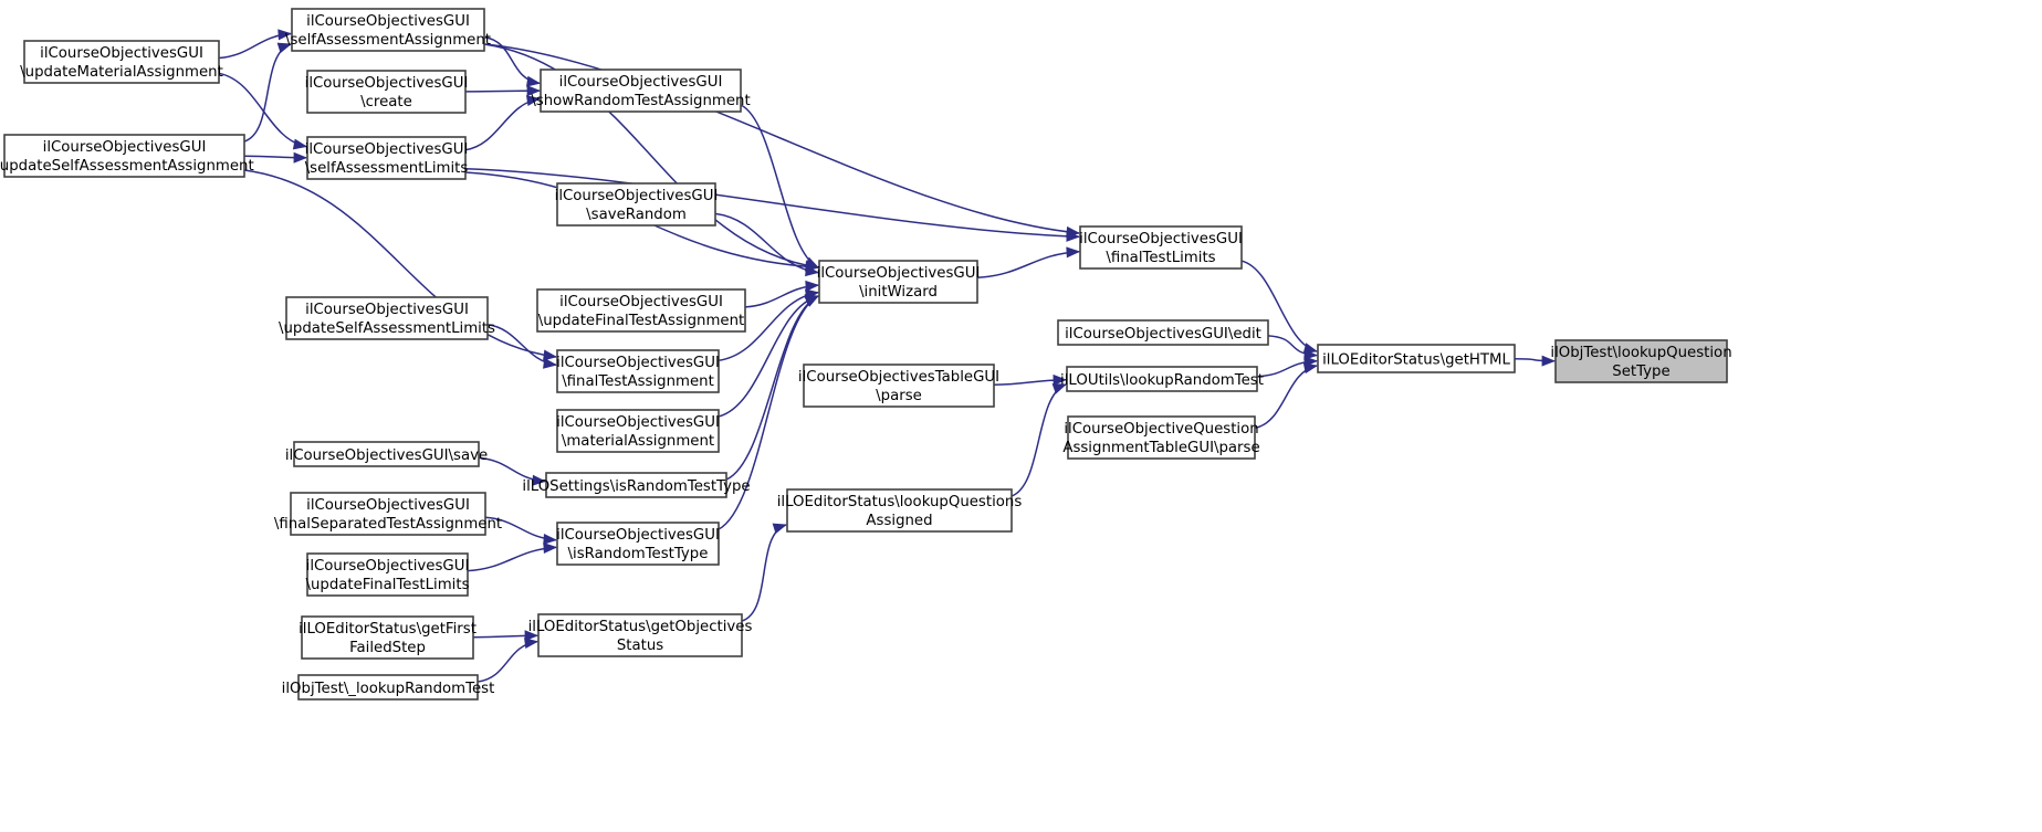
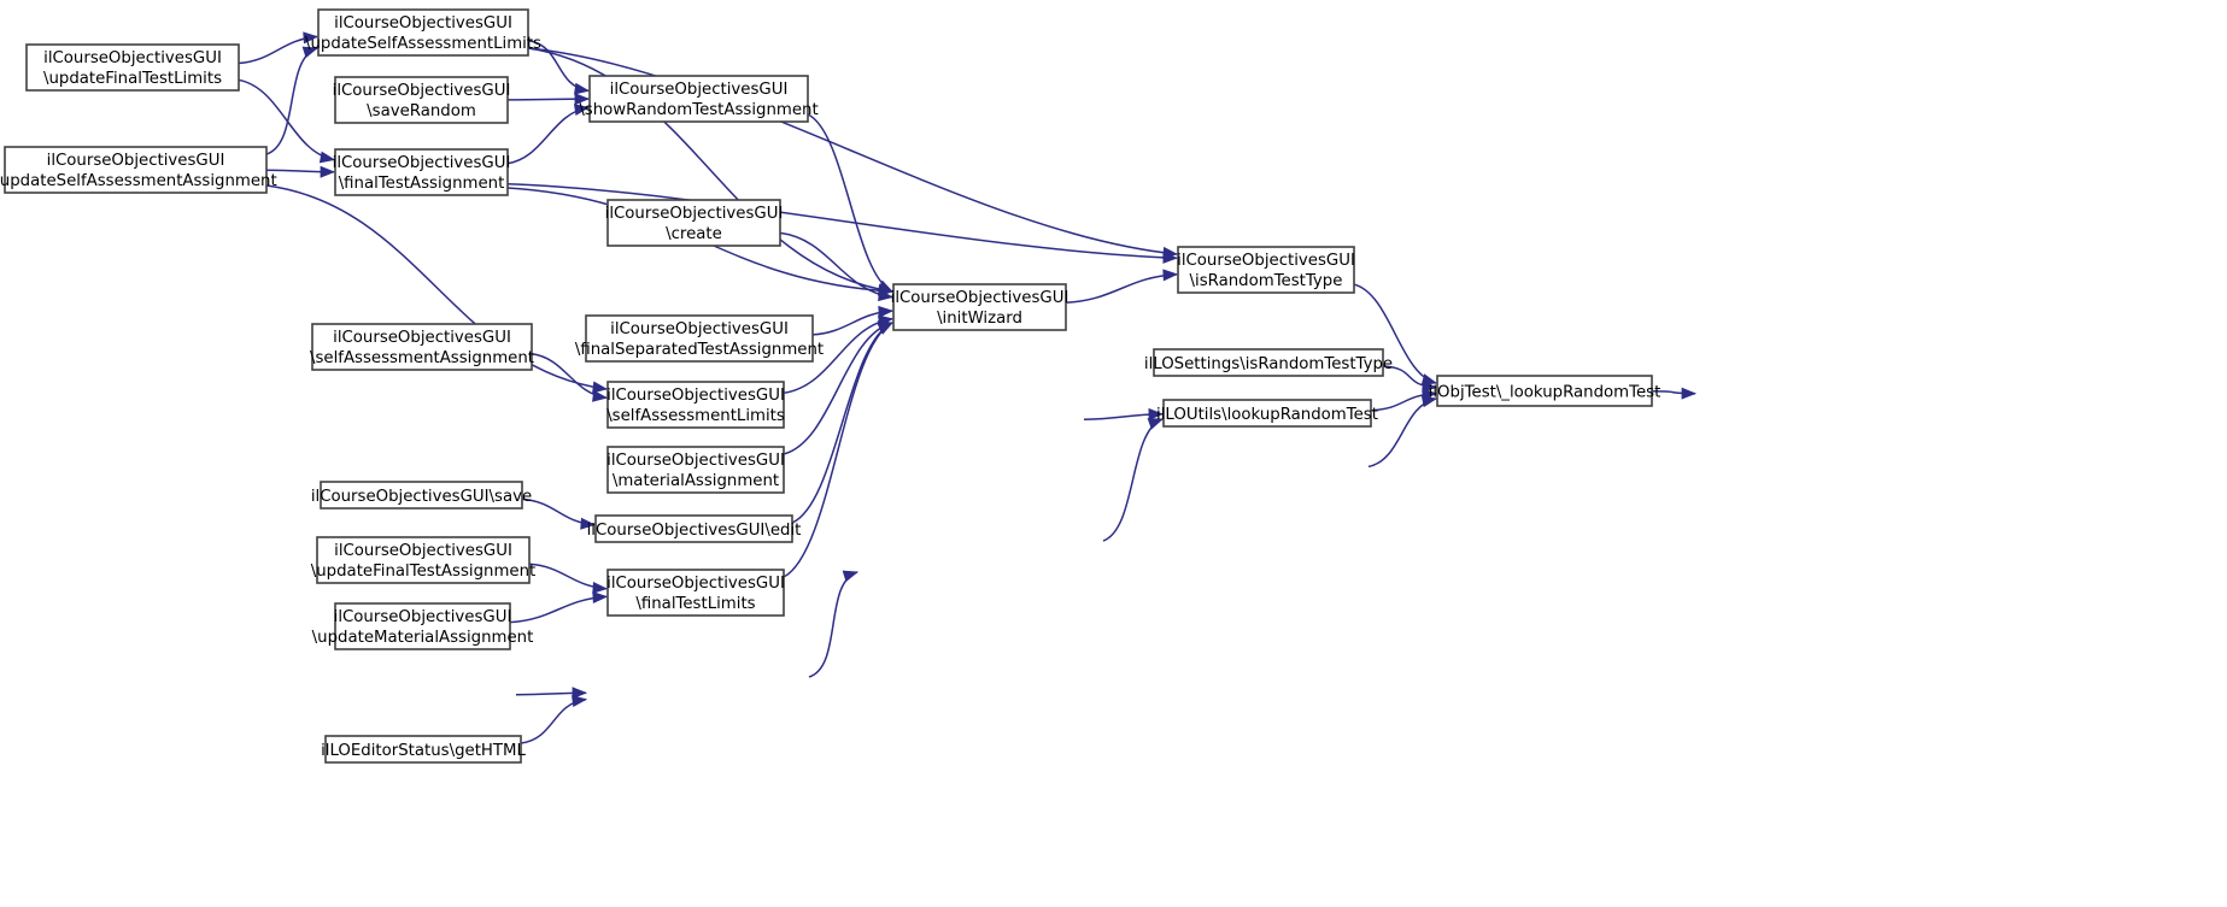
  ilCourseObjectivesGUI
- \updateMaterialAssignment
+ \updateFinalTestLimits
  ilCourseObjectivesGUI
- \selfAssessmentAssignment
+ \updateSelfAssessmentLimits
  ilCourseObjectivesGUI
- \create
+ \saveRandom
  ilCourseObjectivesGUI
  \showRandomTestAssignment
  ilCourseObjectivesGUI
  updateSelfAssessmentAssignment
  ilCourseObjectivesGUI
- \selfAssessmentLimits
+ \finalTestAssignment
  ilCourseObjectivesGUI
- \saveRandom
+ \create
  ilCourseObjectivesGUI
- \finalTestLimits
+ \isRandomTestType
  ilCourseObjectivesGUI
  \initWizard
  ilCourseObjectivesGUI
- \updateSelfAssessmentLimits
+ \selfAssessmentAssignment
  ilCourseObjectivesGUI
- \updateFinalTestAssignment
+ \finalSeparatedTestAssignment
- ilCourseObjectivesGUI\edit
+ ilLOSettings\isRandomTestType
- ilLOEditorStatus\getHTML
+ ilObjTest\_lookupRandomTest
- ilObjTest\lookupQuestion
- SetType
  ilCourseObjectivesGUI
- \finalTestAssignment
+ \selfAssessmentLimits
- ilCourseObjectivesTableGUI
- \parse
  ilLOUtils\lookupRandomTest
- ilCourseObjectiveQuestion
- AssignmentTableGUI\parse
  ilCourseObjectivesGUI
  \materialAssignment
  ilCourseObjectivesGUI\save
- ilLOSettings\isRandomTestType
+ ilCourseObjectivesGUI\edit
- ilLOEditorStatus\lookupQuestions
- Assigned
  ilCourseObjectivesGUI
- \finalSeparatedTestAssignment
+ \updateFinalTestAssignment
  ilCourseObjectivesGUI
- \isRandomTestType
+ \finalTestLimits
  ilCourseObjectivesGUI
- \updateFinalTestLimits
+ \updateMaterialAssignment
- ilLOEditorStatus\getFirst
- FailedStep
- ilLOEditorStatus\getObjectives
- Status
- ilObjTest\_lookupRandomTest
+ ilLOEditorStatus\getHTML
